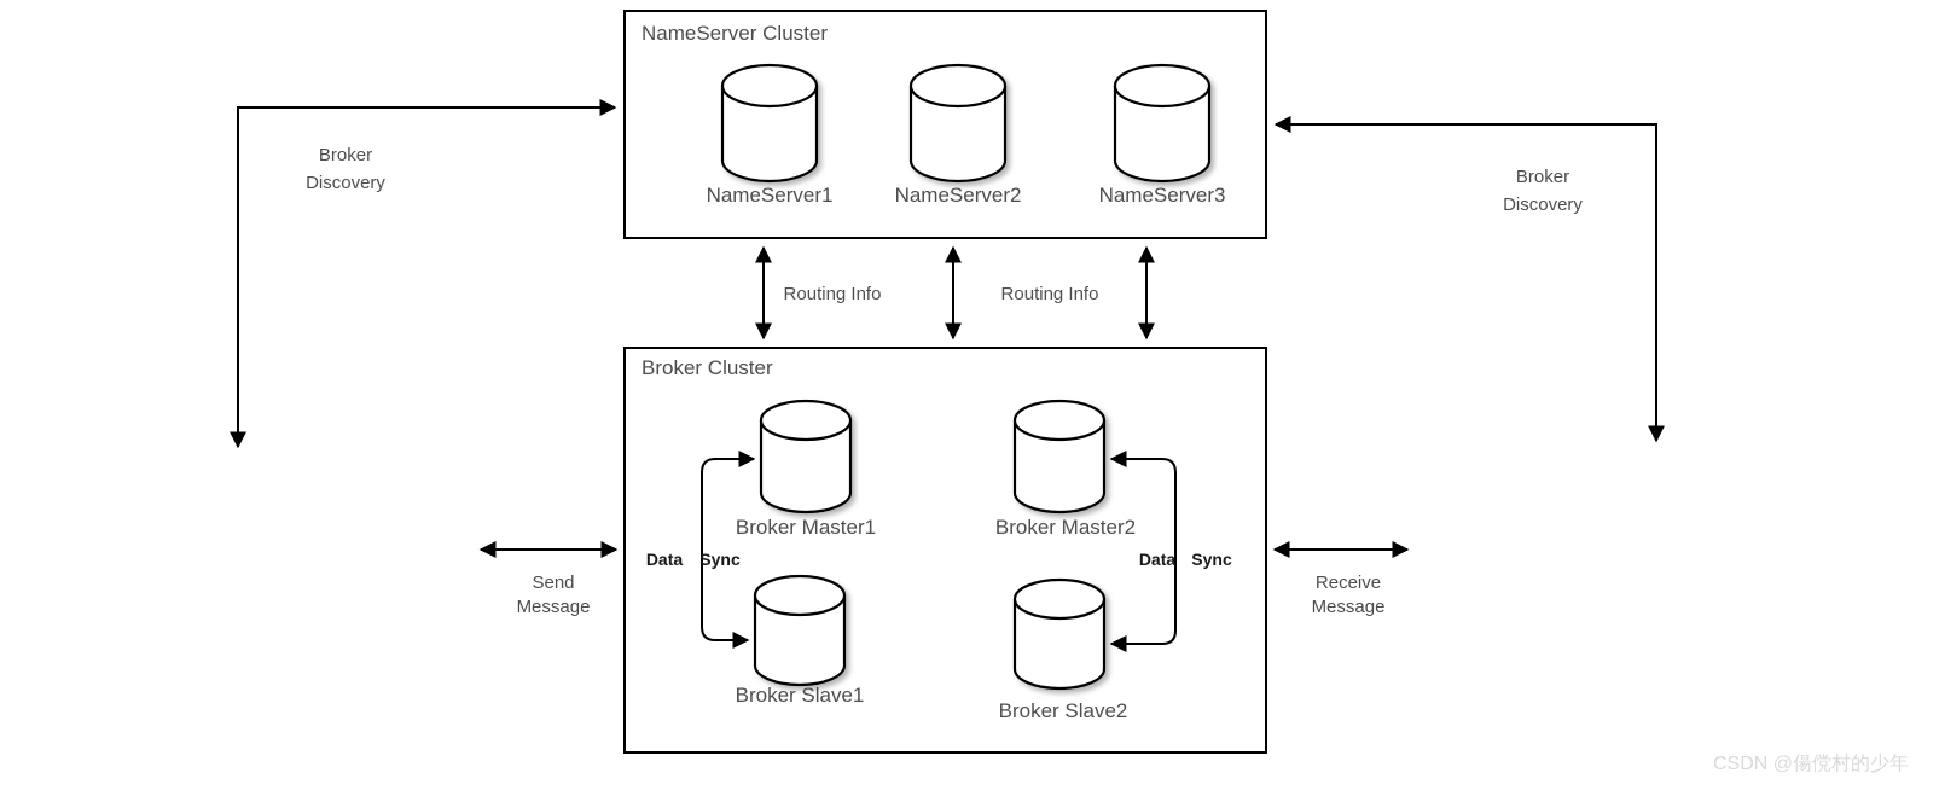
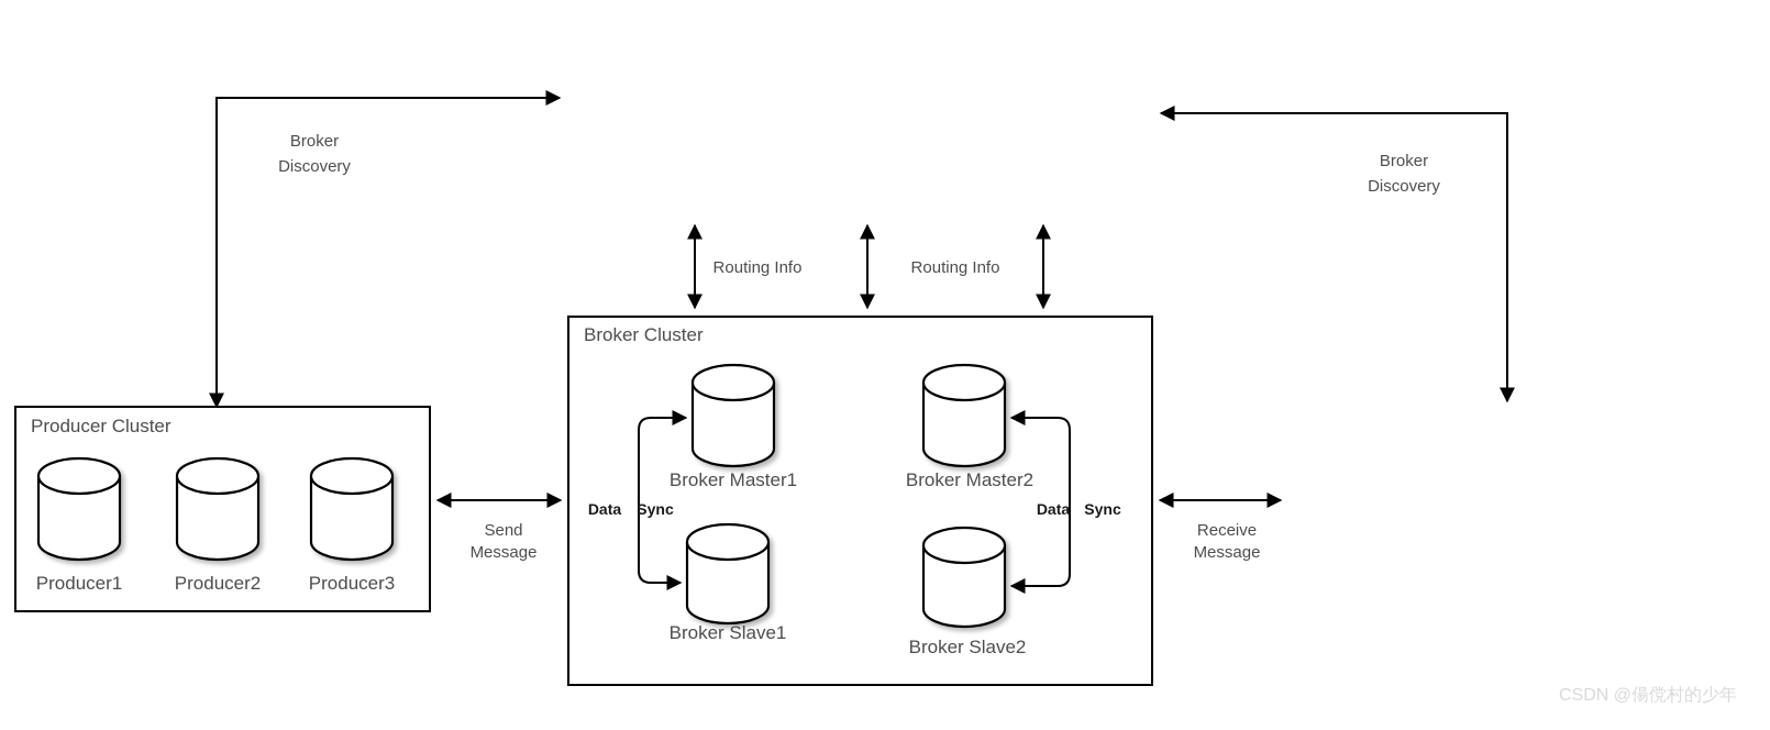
- NameServer Cluster
- NameServer1
- NameServer2
- NameServer3
  Broker Cluster
  Broker Master1
  Broker Master2
  Broker Slave1
  Broker Slave2
  Data
  Sync
  Data
  Sync
+ Producer Cluster
+ Producer1
+ Producer2
+ Producer3
  Broker
  Discovery
  Broker
  Discovery
  Routing Info
  Routing Info
  Send
  Message
  Receive
  Message
  CSDN @偒傥村的少年
